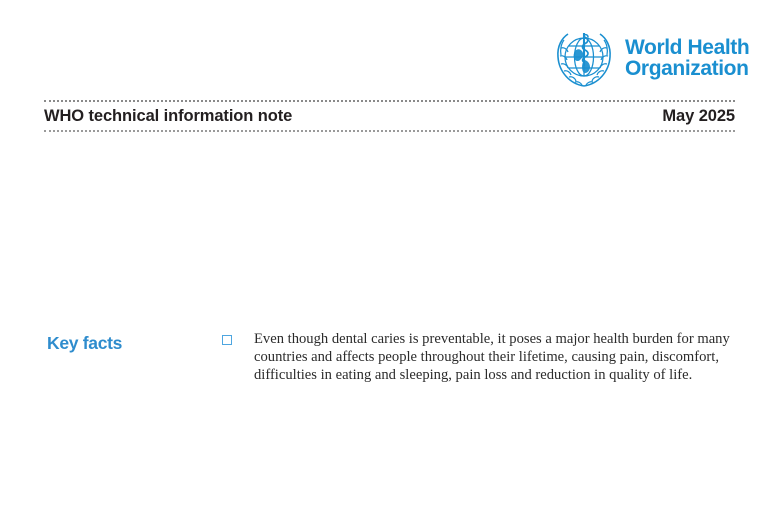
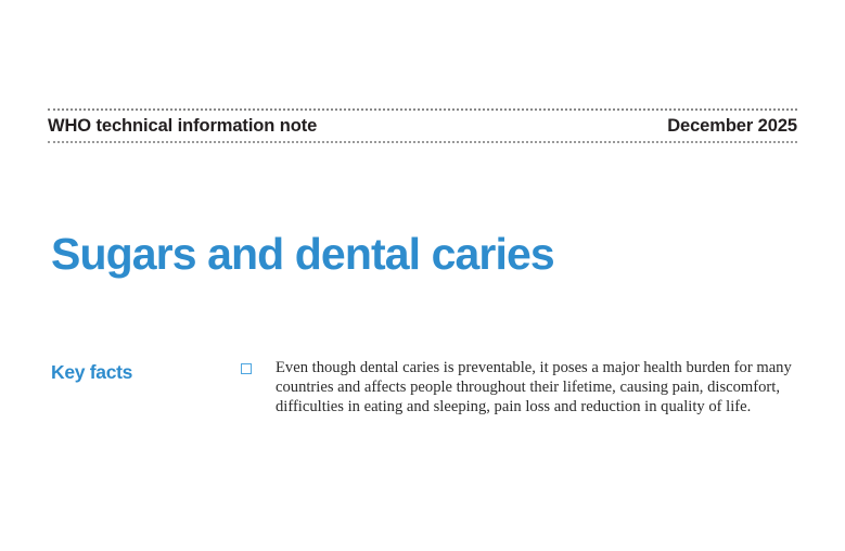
- World Health
- Organization
  WHO technical information note
- May 2025
+ December 2025
+ Sugars and dental caries
  Key facts
  Even though dental caries is preventable, it poses a major health burden for many countries and affects people throughout their lifetime, causing pain, discomfort, difficulties in eating and sleeping, pain loss and reduction in quality of life.
